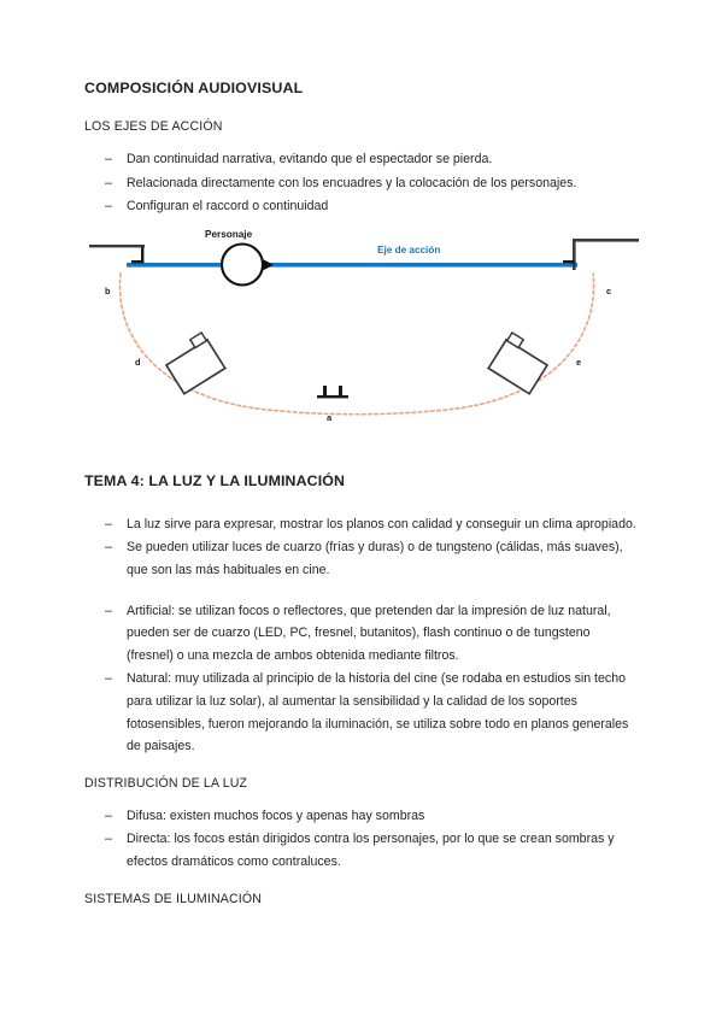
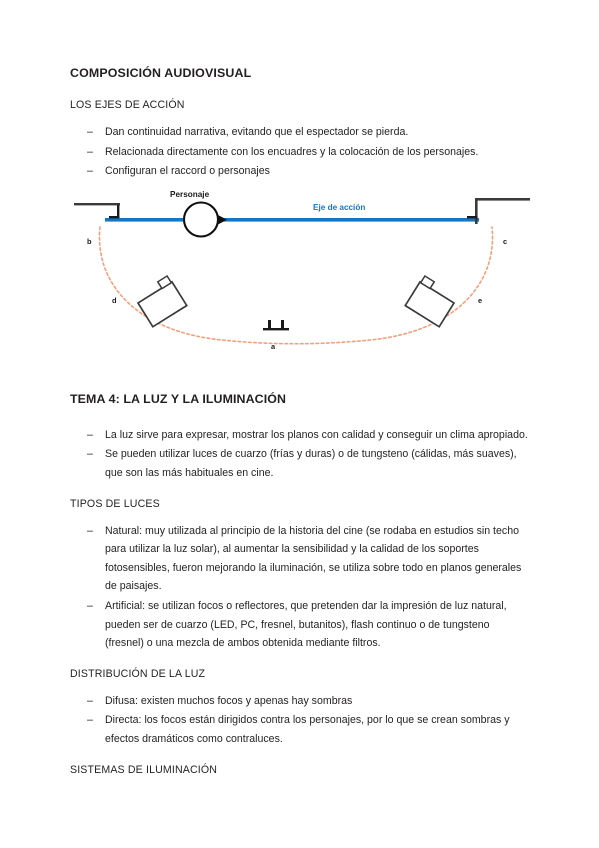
  COMPOSICIÓN AUDIOVISUAL
  LOS EJES DE ACCIÓN
  –
  Dan continuidad narrativa, evitando que el espectador se pierda.
  –
  Relacionada directamente con los encuadres y la colocación de los personajes.
  –
- Configuran el raccord o continuidad
+ Configuran el raccord o personajes
  Personaje
  Eje de acción
  b
  c
  d
  e
  a
  TEMA 4: LA LUZ Y LA ILUMINACIÓN
  –
  La luz sirve para expresar, mostrar los planos con calidad y conseguir un clima apropiado.
  –
  Se pueden utilizar luces de cuarzo (frías y duras) o de tungsteno (cálidas, más suaves), que son las más habituales en cine.
+ TIPOS DE LUCES
  –
- Artificial: se utilizan focos o reflectores, que pretenden dar la impresión de luz natural, pueden ser de cuarzo (LED, PC, fresnel, butanitos), flash continuo o de tungsteno (fresnel) o una mezcla de ambos obtenida mediante filtros.
+ Natural: muy utilizada al principio de la historia del cine (se rodaba en estudios sin techo para utilizar la luz solar), al aumentar la sensibilidad y la calidad de los soportes fotosensibles, fueron mejorando la iluminación, se utiliza sobre todo en planos generales de paisajes.
  –
- Natural: muy utilizada al principio de la historia del cine (se rodaba en estudios sin techo para utilizar la luz solar), al aumentar la sensibilidad y la calidad de los soportes fotosensibles, fueron mejorando la iluminación, se utiliza sobre todo en planos generales de paisajes.
+ Artificial: se utilizan focos o reflectores, que pretenden dar la impresión de luz natural, pueden ser de cuarzo (LED, PC, fresnel, butanitos), flash continuo o de tungsteno (fresnel) o una mezcla de ambos obtenida mediante filtros.
  DISTRIBUCIÓN DE LA LUZ
  –
  Difusa: existen muchos focos y apenas hay sombras
  –
  Directa: los focos están dirigidos contra los personajes, por lo que se crean sombras y efectos dramáticos como contraluces.
  SISTEMAS DE ILUMINACIÓN
